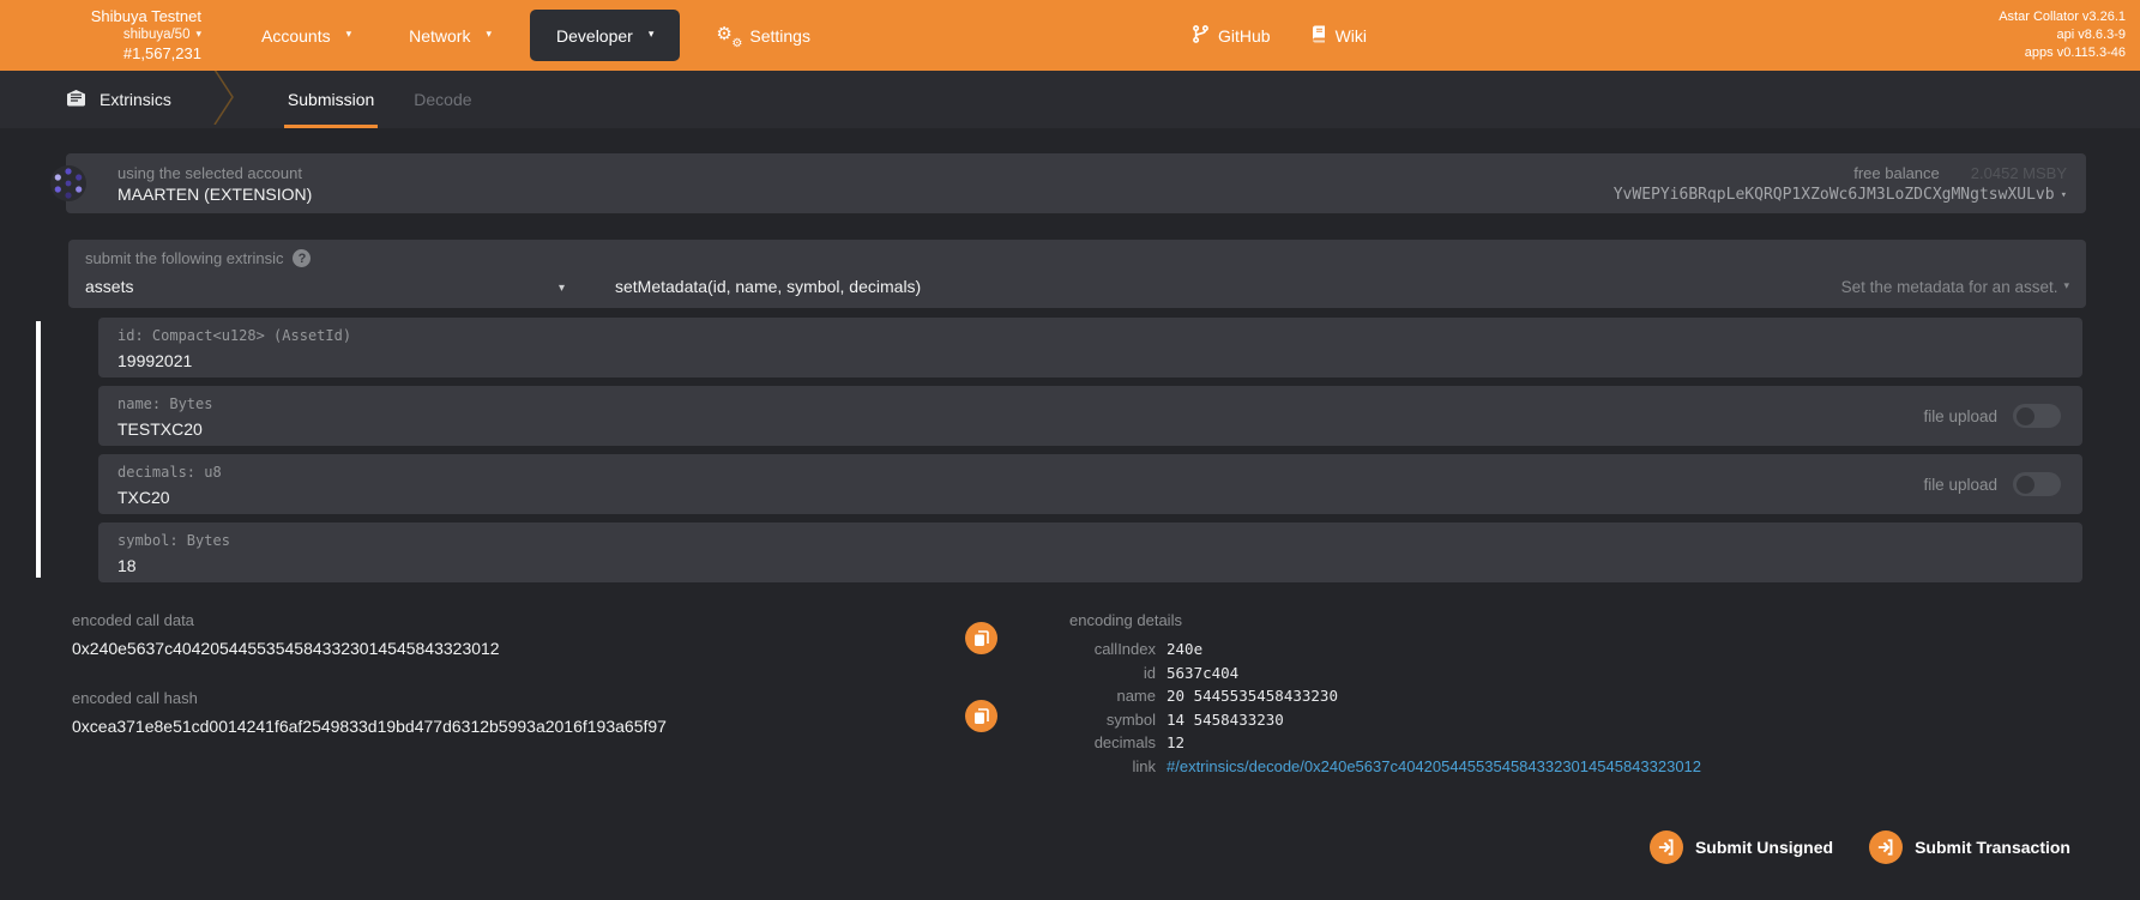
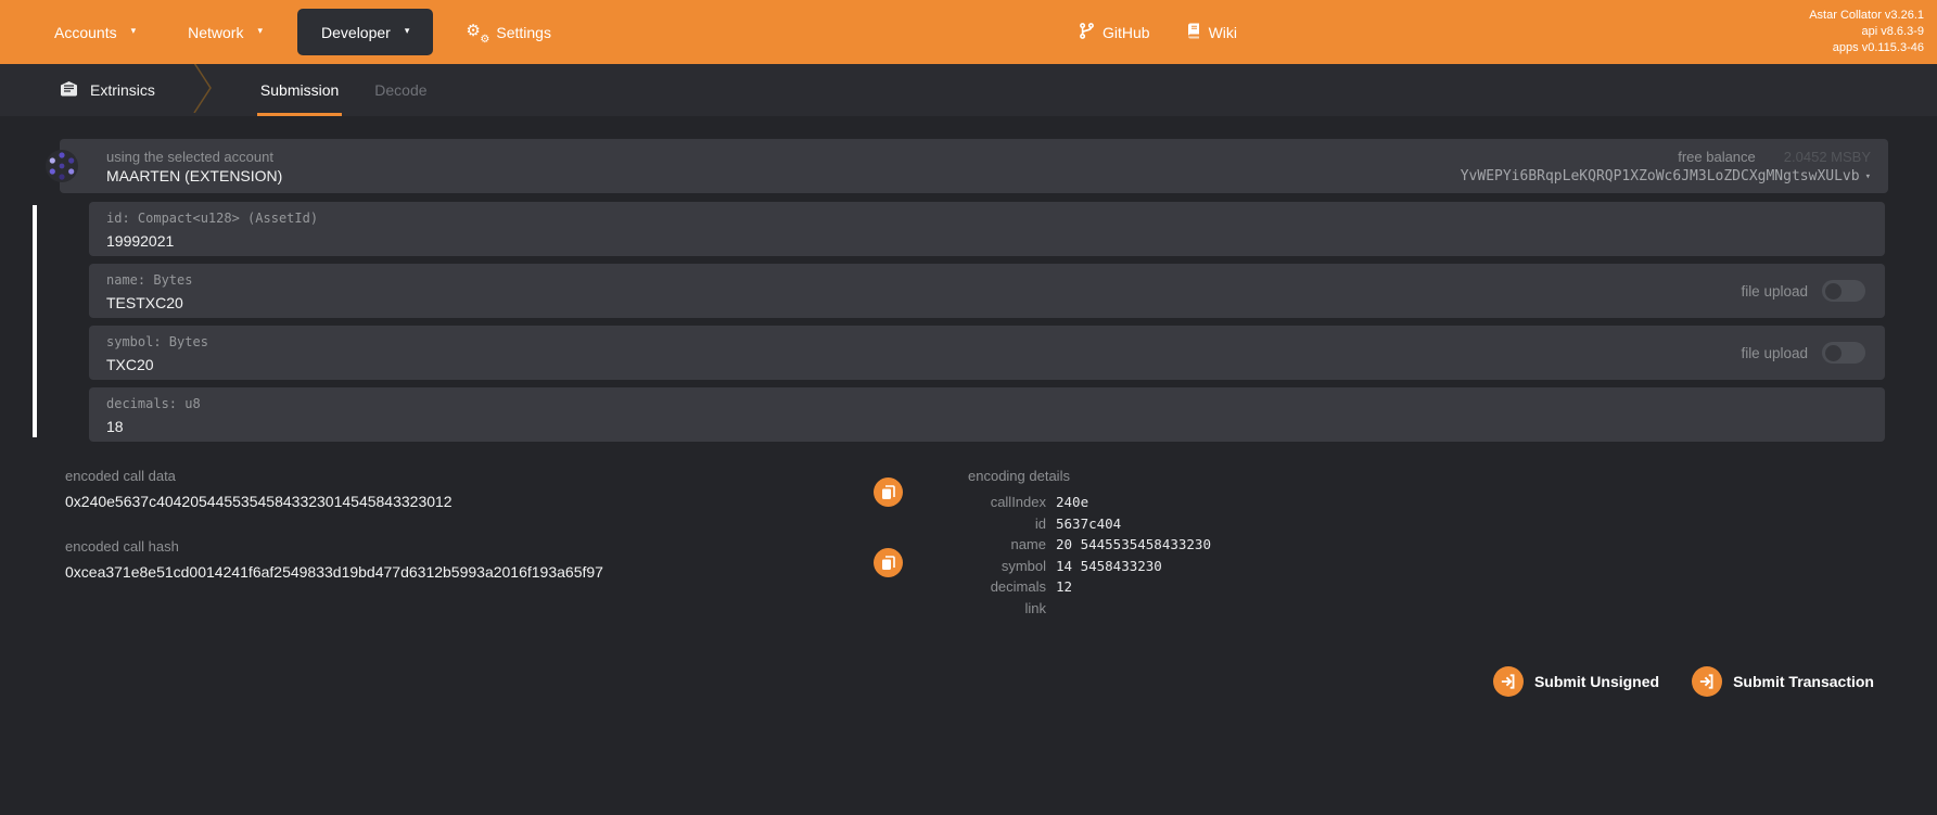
- Shibuya Testnet
- shibuya/50
- #1,567,231
  Accounts
  Network
  Developer
  ⚙
  ⚙
  Settings
  GitHub
  Wiki
  Astar Collator v3.26.1
  api v8.6.3-9
  apps v0.115.3-46
  Extrinsics
  Submission
  Decode
  using the selected account
  MAARTEN (EXTENSION)
  free balance 2.0452 MSBY
  YvWEPYi6BRqpLeKQRQP1XZoWc6JM3LoZDCXgMNgtswXULvb
- submit the following extrinsic
- assets
- setMetadata(id, name, symbol, decimals)
- Set the metadata for an asset.
  id: Compact<u128> (AssetId)
  19992021
  name: Bytes
  TESTXC20
  file upload
- decimals: u8
+ symbol: Bytes
  TXC20
  file upload
- symbol: Bytes
+ decimals: u8
  18
  encoded call data
  0x240e5637c40420544553545843323014545843323012
  encoded call hash
  0xcea371e8e51cd0014241f6af2549833d19bd477d6312b5993a2016f193a65f97
  encoding details
  callIndex
  240e
  id
  5637c404
  name
  20 5445535458433230
  symbol
  14 5458433230
  decimals
  12
  link
- #/extrinsics/decode/0x240e5637c40420544553545843323014545843323012
  Submit Unsigned
  Submit Transaction
